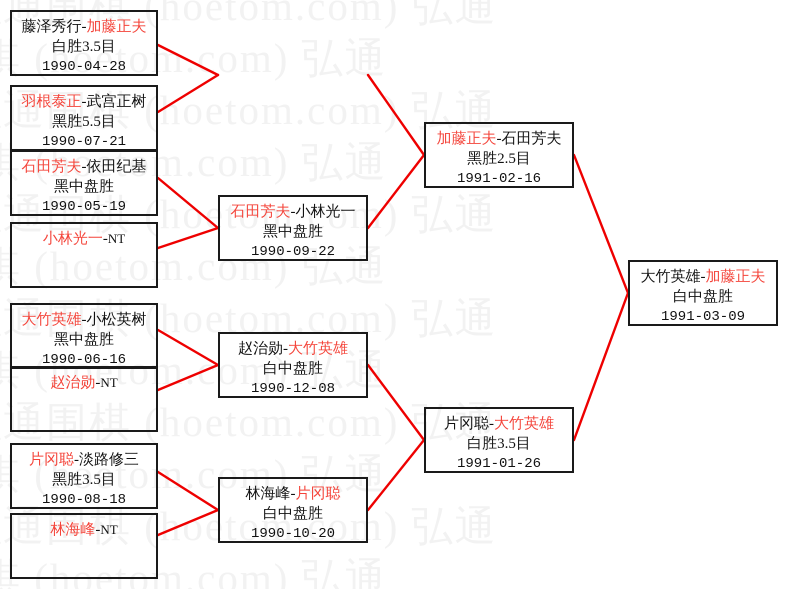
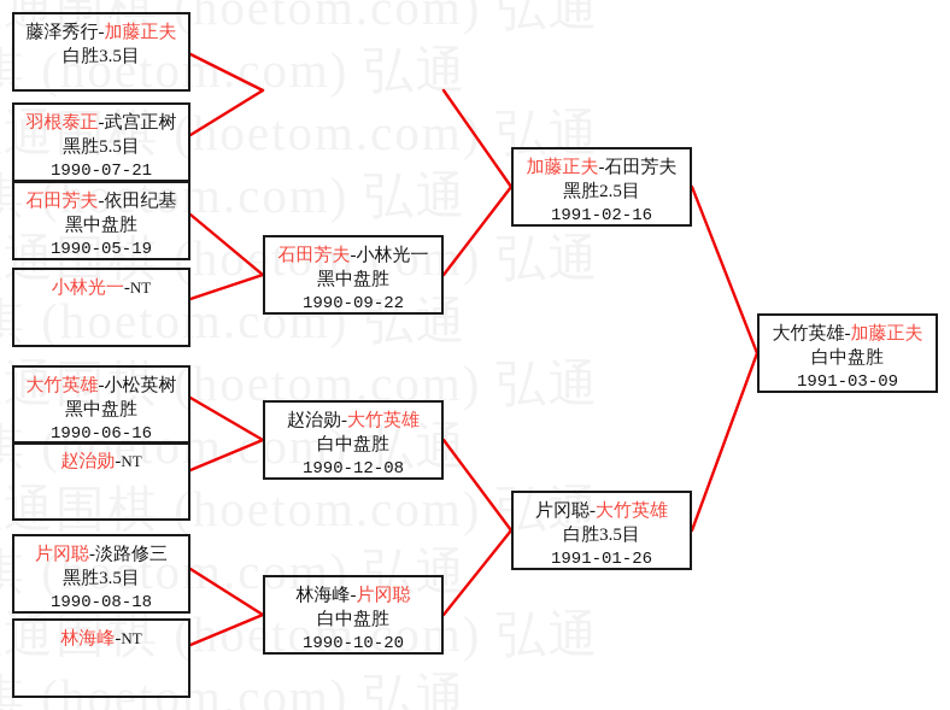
  通围棋 (hoetom.com) 弘通
  棋 (hoetom.com) 弘通
  通围棋 (hoetom.com 弘通
  棋 (hoetom.com) 弘通
  通围棋 (hoetom.com) 弘通
  棋 (hoetom.com) 弘通
  通围棋 (hoetom.com) 弘通
  棋 (hoetom.om) 弘通
  通围棋 (hoetom.com) 弘通
  棋 (hoetom.com) 弘通
  通围棋 (hoetom.com) 弘通
  棋 (hoetom.com) 弘通
  藤泽秀行-加藤正夫
  白胜3.5目
- 1990-04-28
  羽根泰正-武宫正树
  黑胜5.5目
  1990-07-21
  石田芳夫-依田纪基
  黑中盘胜
  1990-05-19
  小林光一-NT
  大竹英雄-小松英树
  黑中盘胜
  1990-06-16
  赵治勋-NT
  片冈聪-淡路修三
  黑胜3.5目
  1990-08-18
  林海峰-NT
  石田芳夫-小林光一
  黑中盘胜
  1990-09-22
  赵治勋-大竹英雄
  白中盘胜
  1990-12-08
  林海峰-片冈聪
  白中盘胜
  1990-10-20
  加藤正夫-石田芳夫
  黑胜2.5目
  1991-02-16
  片冈聪-大竹英雄
  白胜3.5目
  1991-01-26
  大竹英雄-加藤正夫
  白中盘胜
  1991-03-09
